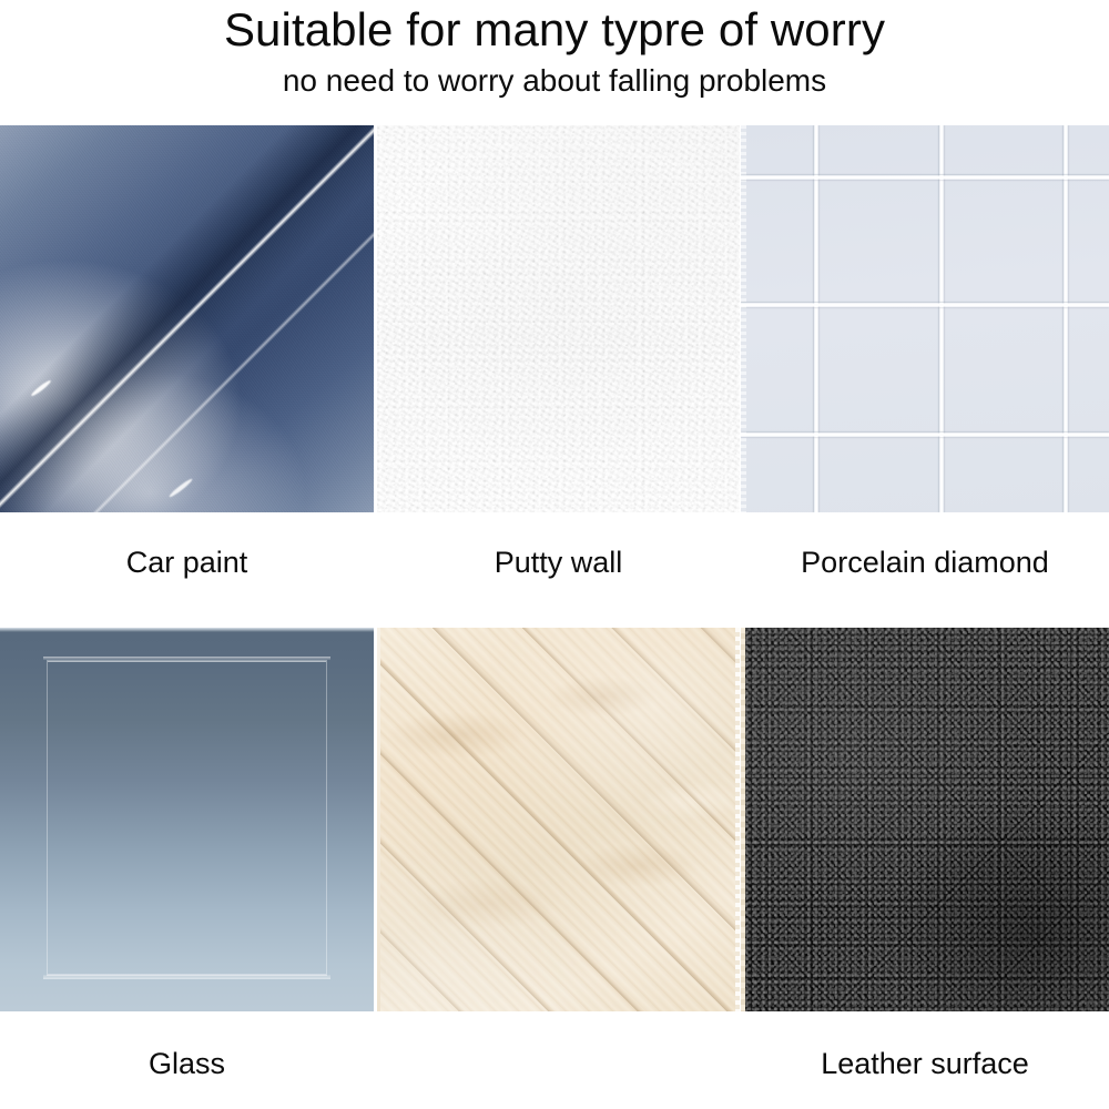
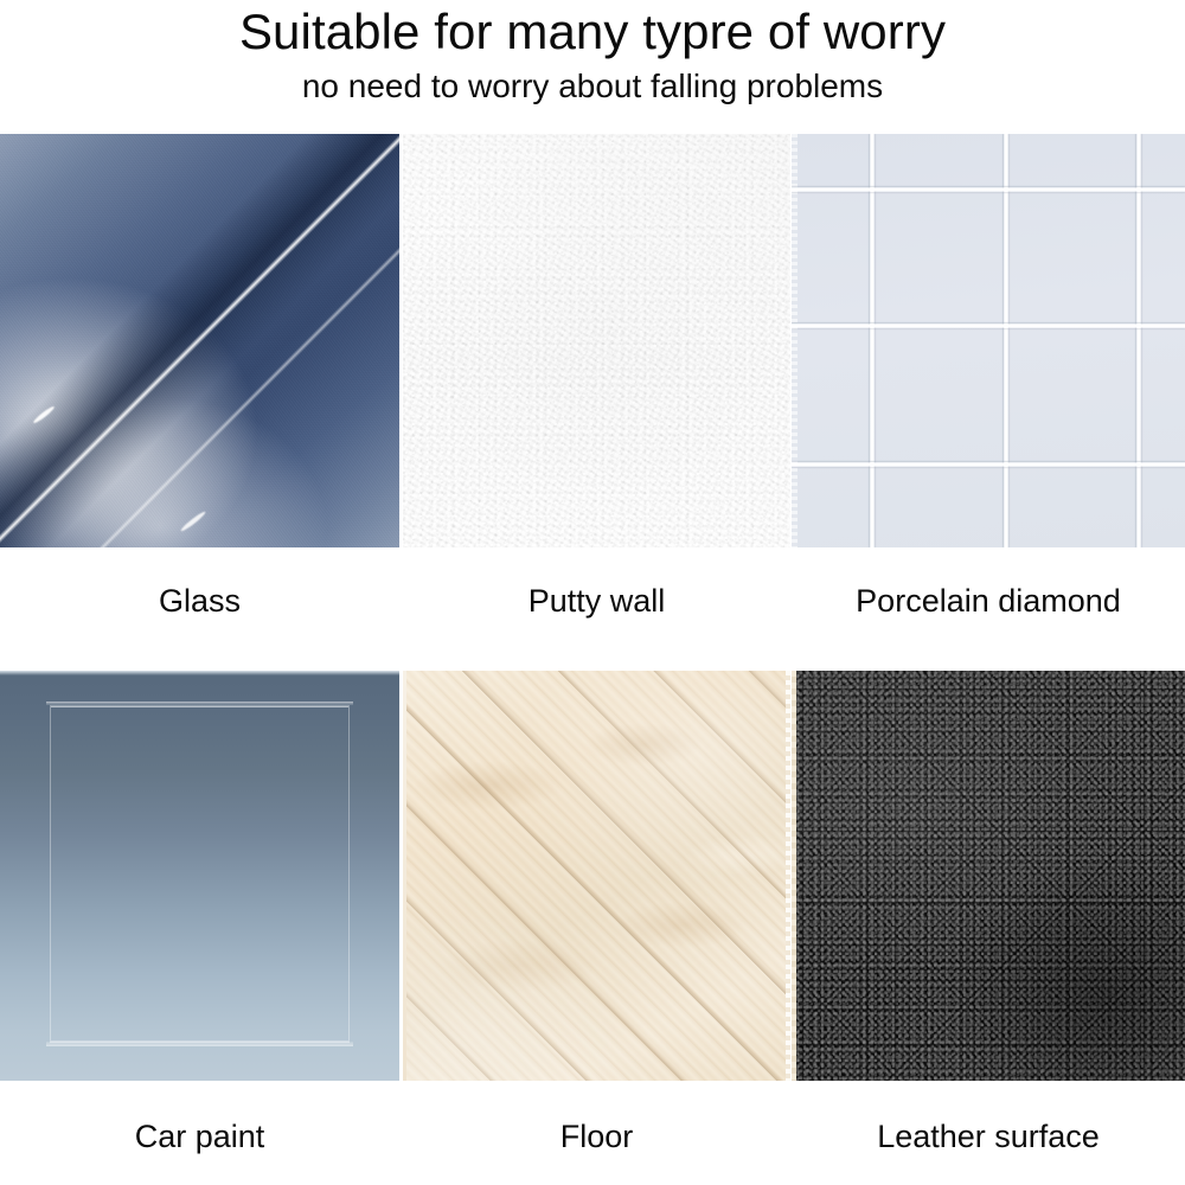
  Suitable for many typre of worry
  no need to worry about falling problems
- Car paint
+ Glass
  Putty wall
  Porcelain diamond
- Glass
+ Car paint
+ Floor
  Leather surface
